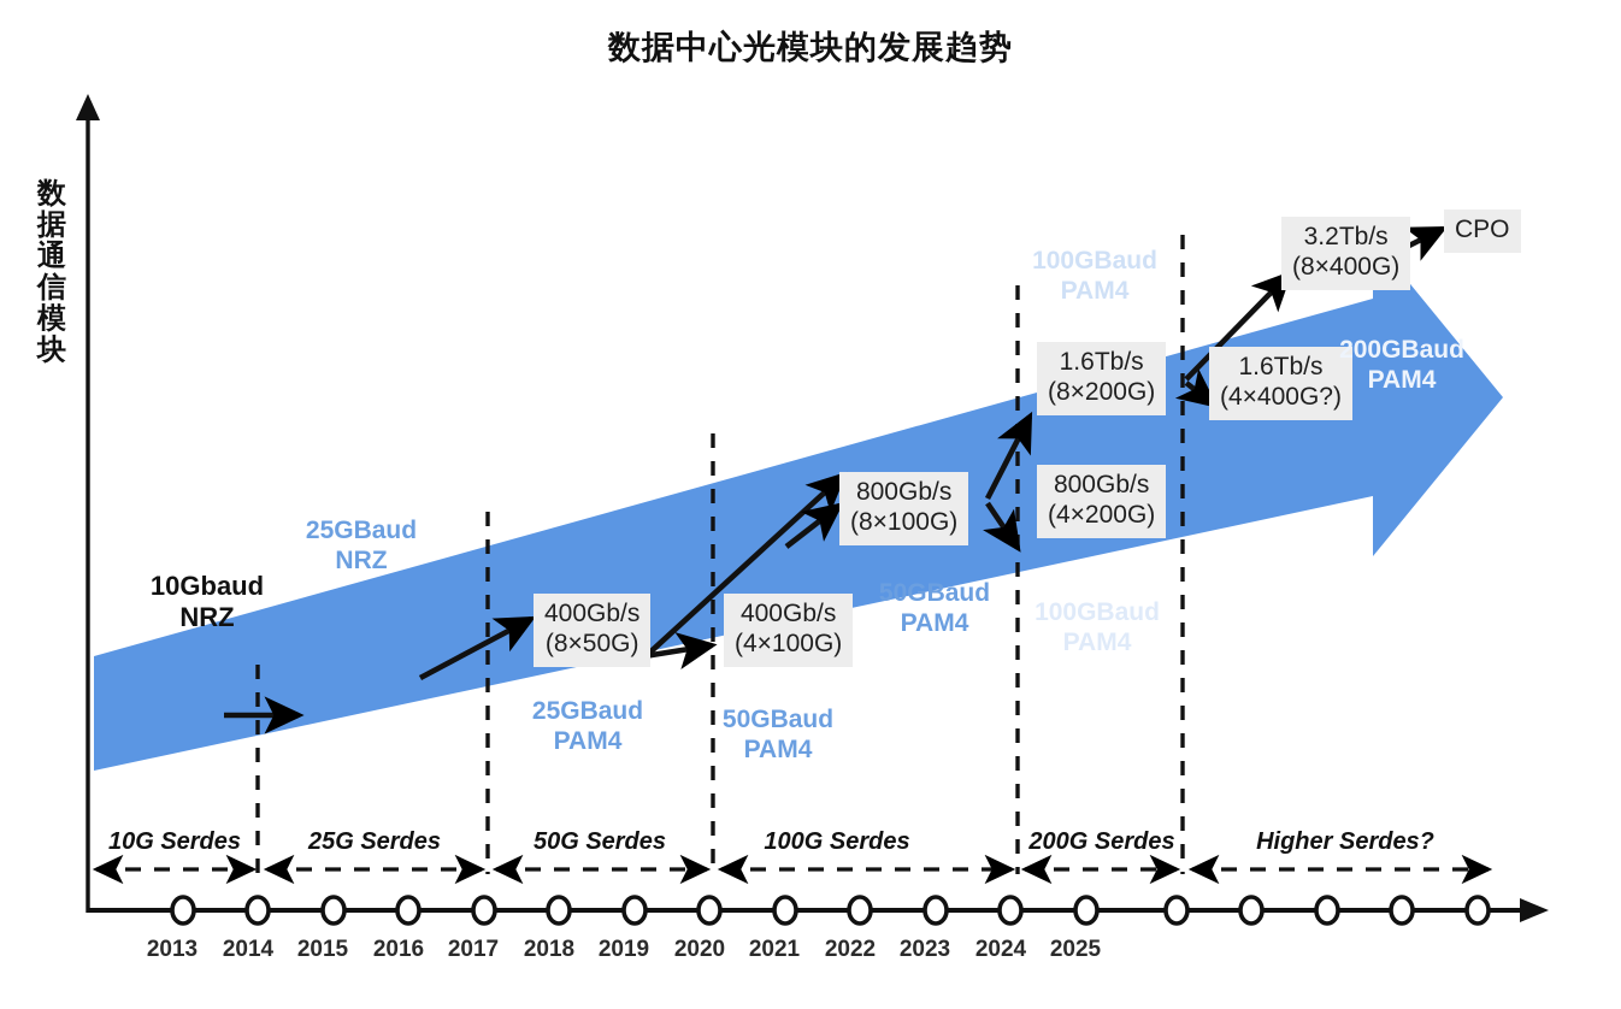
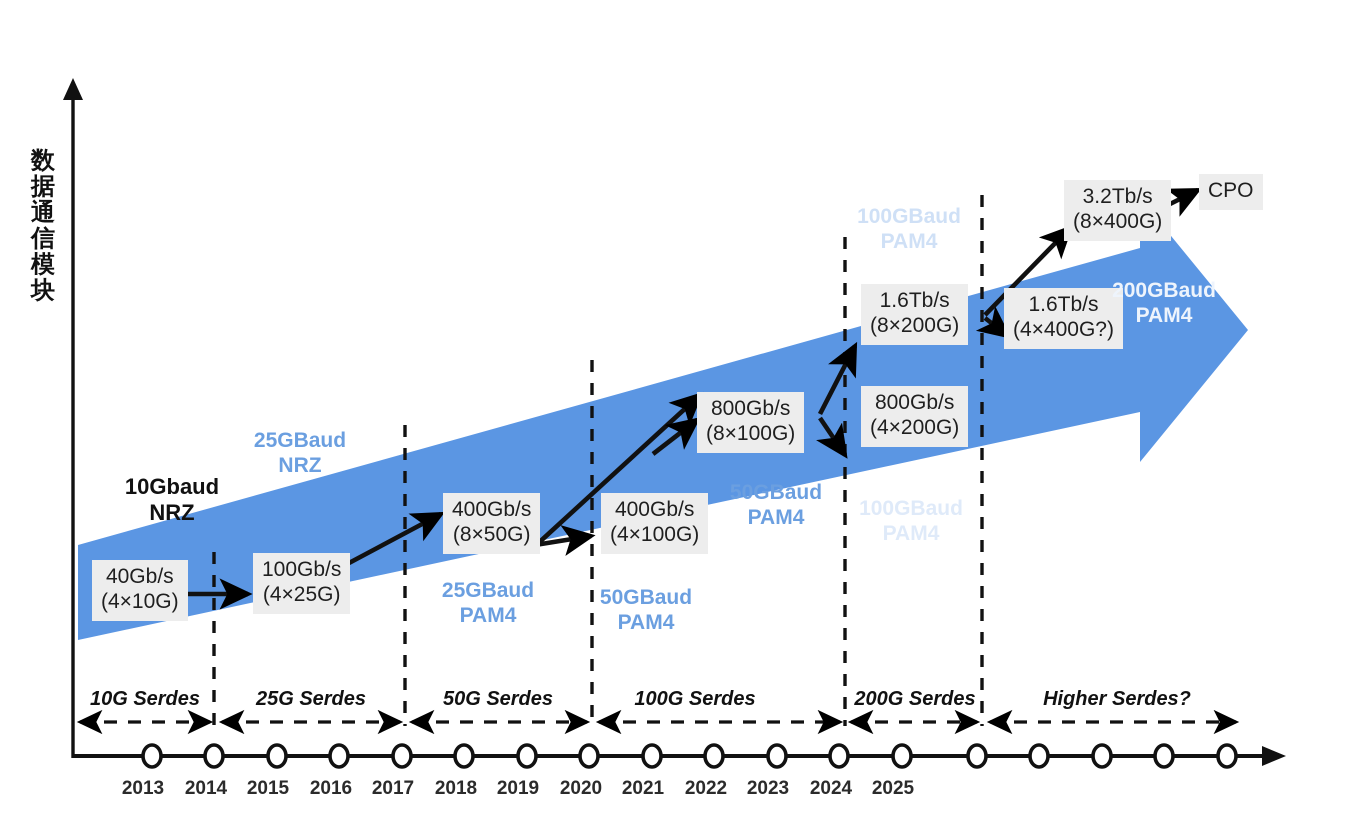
- 数据中心光模块的发展趋势
  数
  据
  通
  信
  模
  块
+ 40Gb/s
+ (4×10G)
+ 100Gb/s
+ (4×25G)
  400Gb/s
  (8×50G)
  400Gb/s
  (4×100G)
  800Gb/s
  (8×100G)
  800Gb/s
  (4×200G)
  1.6Tb/s
  (8×200G)
  1.6Tb/s
  (4×400G?)
  3.2Tb/s
  (8×400G)
  CPO
  10Gbaud
  NRZ
  25GBaud
  NRZ
  25GBaud
  PAM4
  50GBaud
  PAM4
  50GBaud
  PAM4
  100GBaud
  PAM4
  100GBaud
  PAM4
  200GBaud
  PAM4
  10G Serdes
  25G Serdes
  50G Serdes
  100G Serdes
  200G Serdes
  Higher Serdes?
  2013
  2014
  2015
  2016
  2017
  2018
  2019
  2020
  2021
  2022
  2023
  2024
  2025
